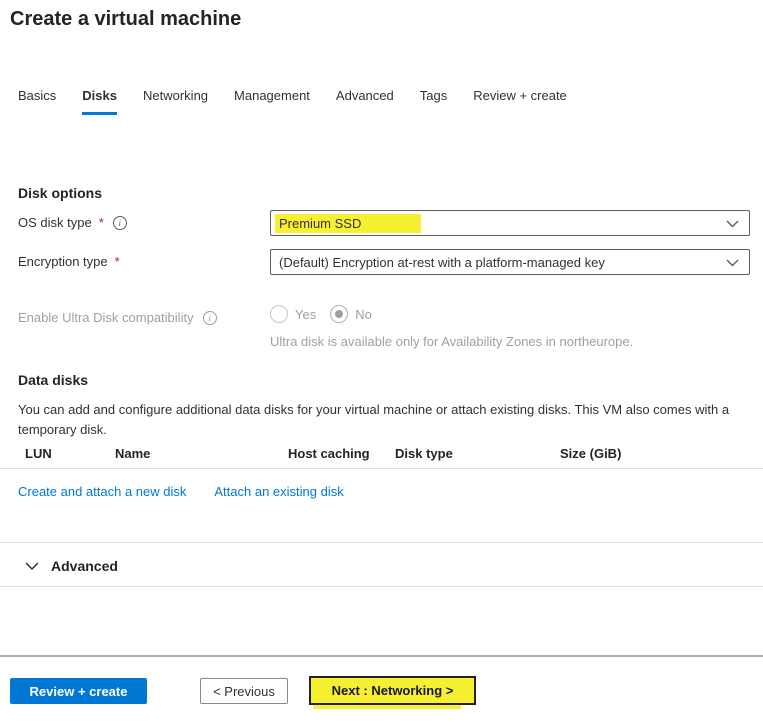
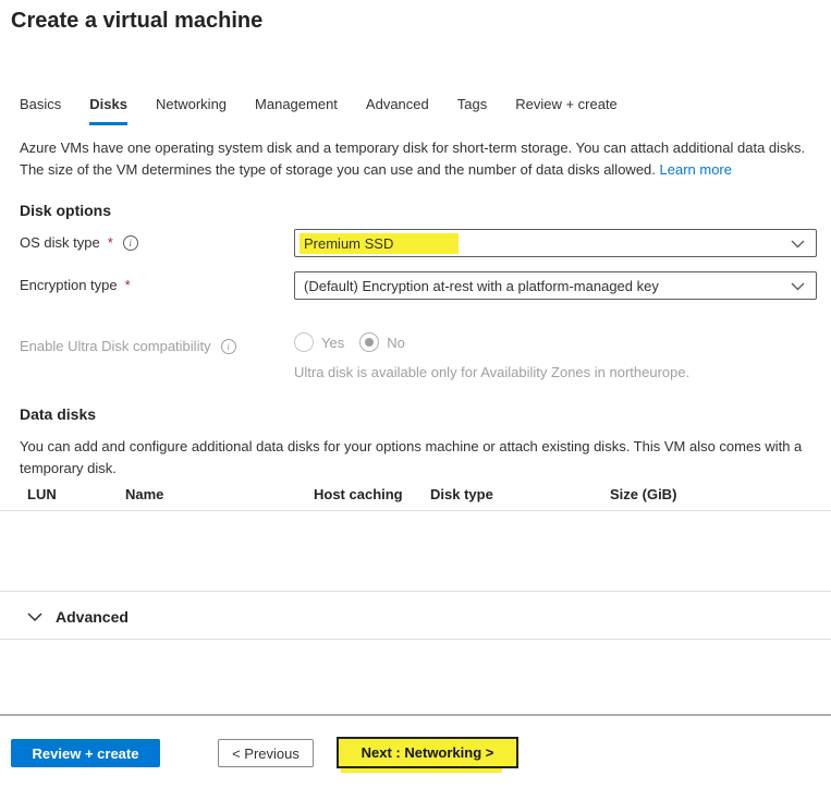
  Create a virtual machine
  Basics
  Disks
  Networking
  Management
  Advanced
  Tags
  Review + create
+ Azure VMs have one operating system disk and a temporary disk for short-term storage. You can attach additional data disks. The size of the VM determines the type of storage you can use and the number of data disks allowed. Learn more
  Disk options
  OS disk type
  *
  i
  Premium SSD
  Encryption type
  *
  (Default) Encryption at-rest with a platform-managed key
  Enable Ultra Disk compatibility
  i
  Yes
  No
  Ultra disk is available only for Availability Zones in northeurope.
  Data disks
- You can add and configure additional data disks for your virtual machine or attach existing disks. This VM also comes with a temporary disk.
+ You can add and configure additional data disks for your options machine or attach existing disks. This VM also comes with a temporary disk.
  LUN
  Name
  Host caching
  Disk type
  Size (GiB)
- Create and attach a new disk
- Attach an existing disk
  Advanced
  Review + create
  < Previous
  Next : Networking >
